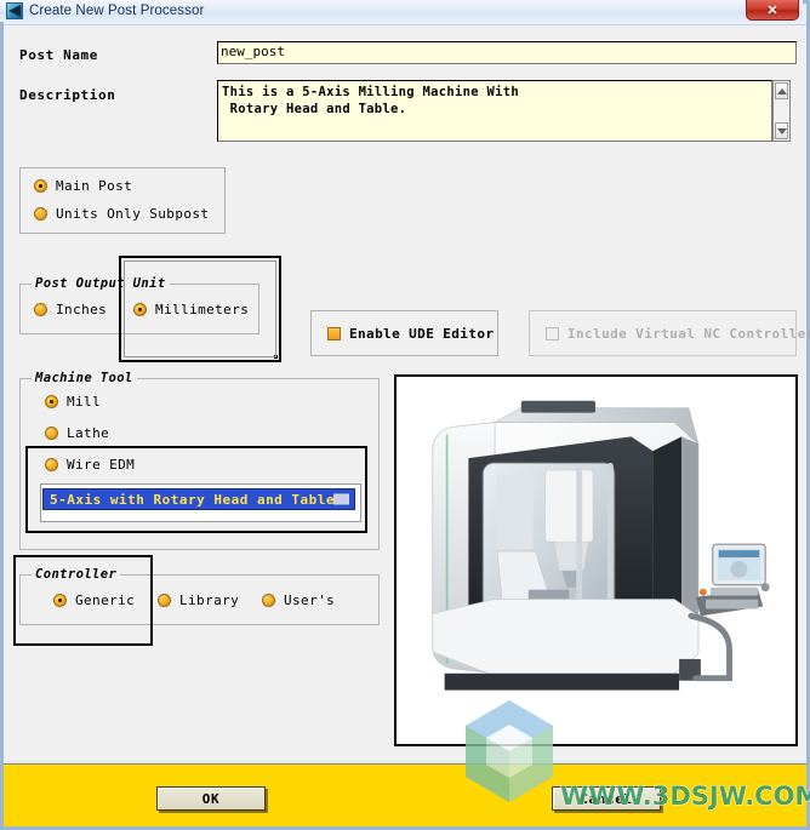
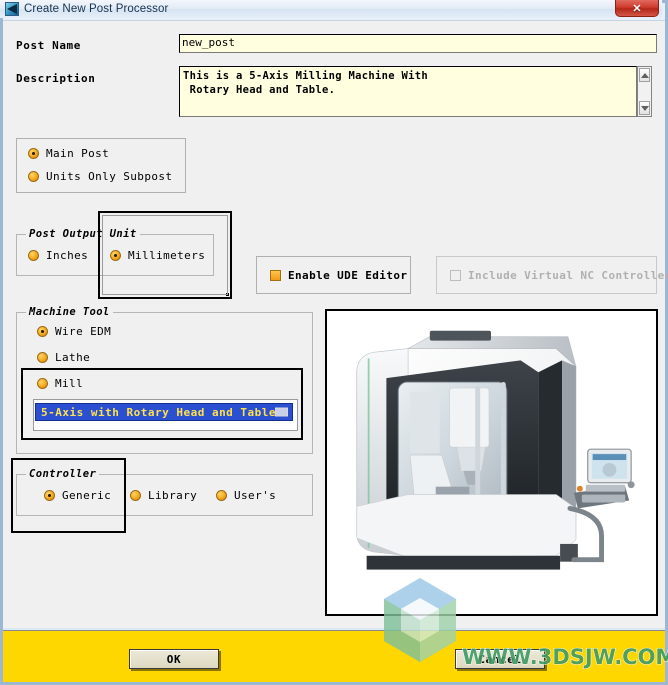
  Create New Post Processor
  Post Name
  new_post
  Description
  This is a 5-Axis Milling Machine With
  Rotary Head and Table.
  Main Post
  Units Only Subpost
  Post Output Unit
  Inches
  Millimeters
  Enable UDE Editor
  Include Virtual NC Controlle
  Machine Tool
- Mill
+ Wire EDM
  Lathe
- Wire EDM
+ Mill
  5-Axis with Rotary Head and Table
  Controller
  Generic
  Library
  User's
  OK
  Cancel
  WWW.3DSJW.COM
